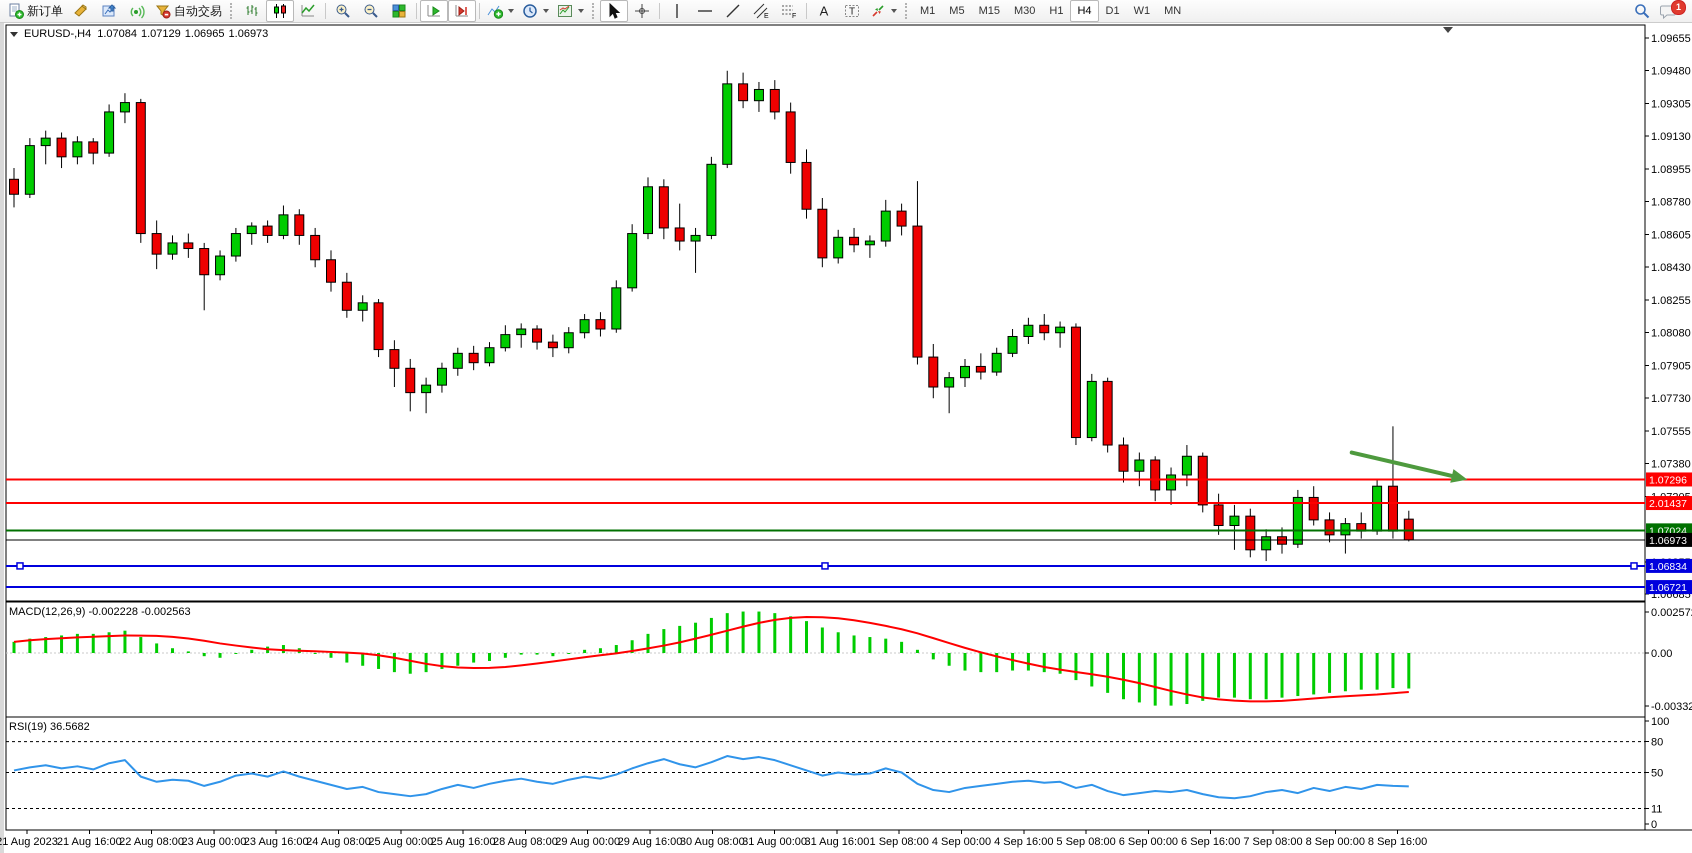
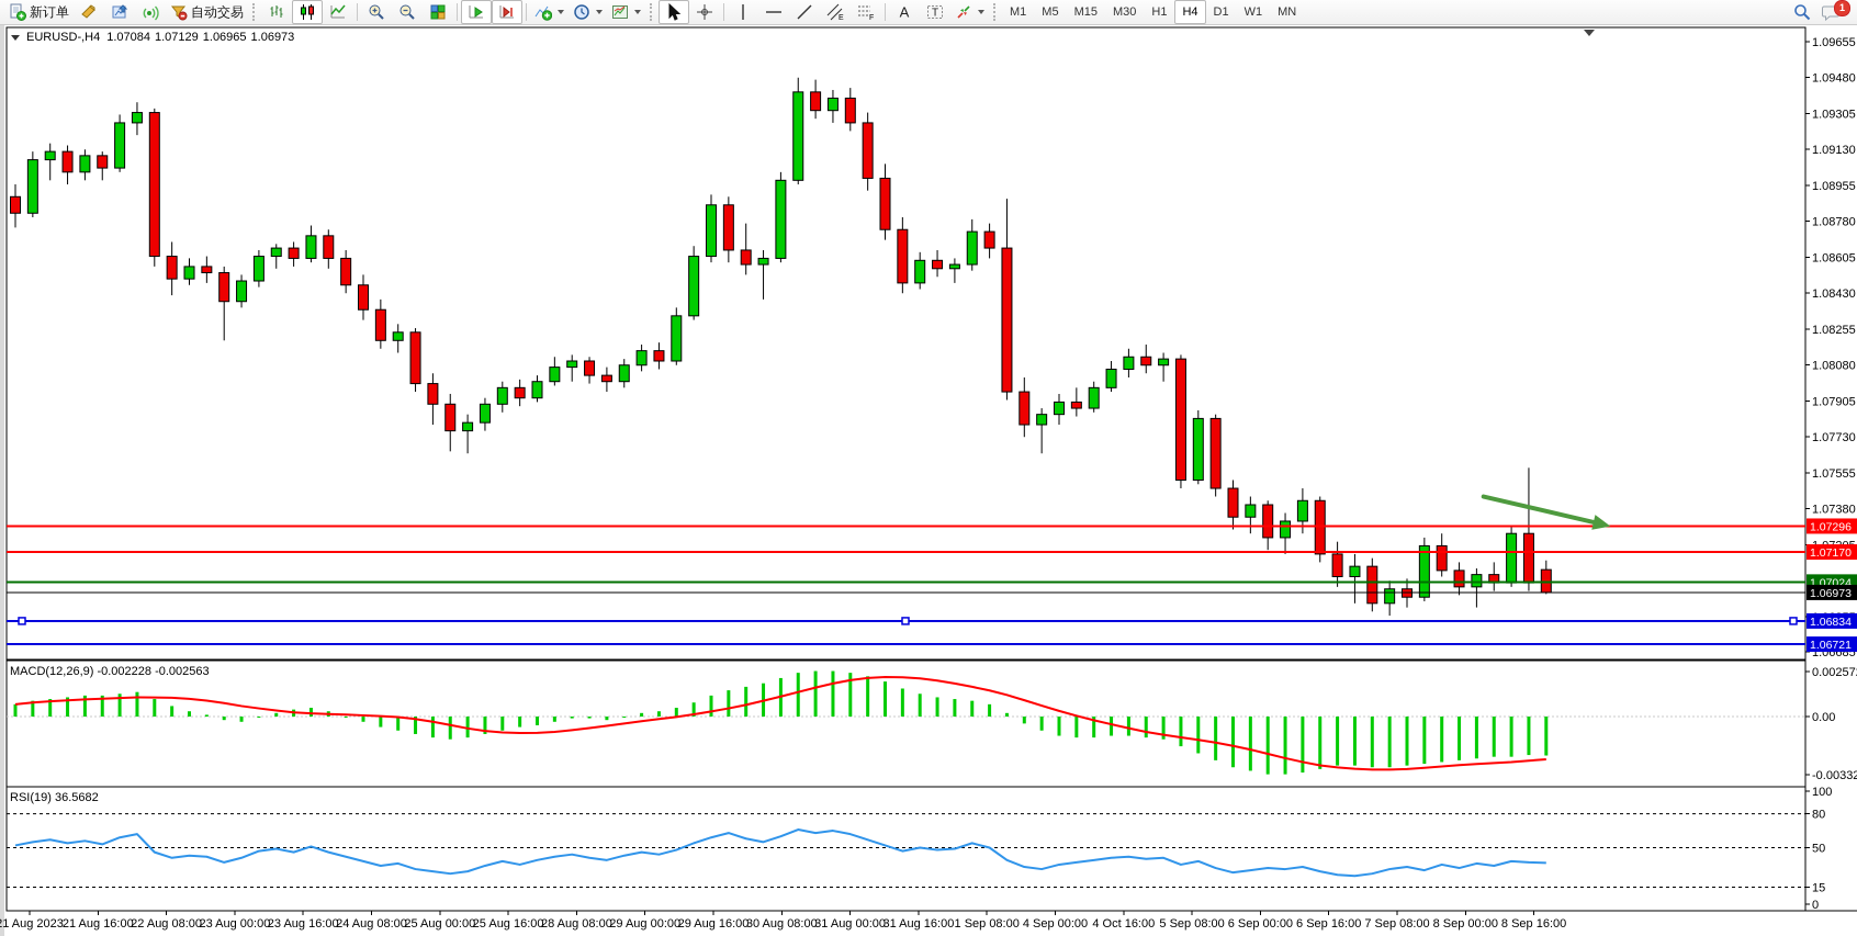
  新订单
  自动交易
  A
  T
  M1
  M5
  M15
  M30
  H1
  H4
  D1
  W1
  MN
  1
  1.09655
  1.09480
  1.09305
  1.09130
  1.08955
  1.08780
  1.08605
  1.08430
  1.08255
  1.08080
  1.07905
  1.07730
  1.07555
  1.07380
  1.06685
  1.07296
- 2.01437
+ 1.07170
  1.07024
  1.06973
  1.06834
  1.06721
  0.00257
  0.00
  -0.00332
  100
  80
  50
- 11
+ 15
  0
  1 Aug 2023
  21 Aug 16:00
  22 Aug 08:00
  23 Aug 00:00
  23 Aug 16:00
  24 Aug 08:00
  25 Aug 00:00
  25 Aug 16:00
  28 Aug 08:00
  29 Aug 00:00
  29 Aug 16:00
  30 Aug 08:00
  31 Aug 00:00
  31 Aug 16:00
  1 Sep 08:00
  4 Sep 00:00
- 4 Sep 16:00
+ 4 Oct 16:00
  5 Sep 08:00
  6 Sep 00:00
  6 Sep 16:00
  7 Sep 08:00
  8 Sep 00:00
  8 Sep 16:00
  EURUSD-,H4
  1.07084
  1.07129
  1.06965
  1.06973
  MACD(12,26,9) -0.002228 -0.002563
  RSI(19) 36.5682
